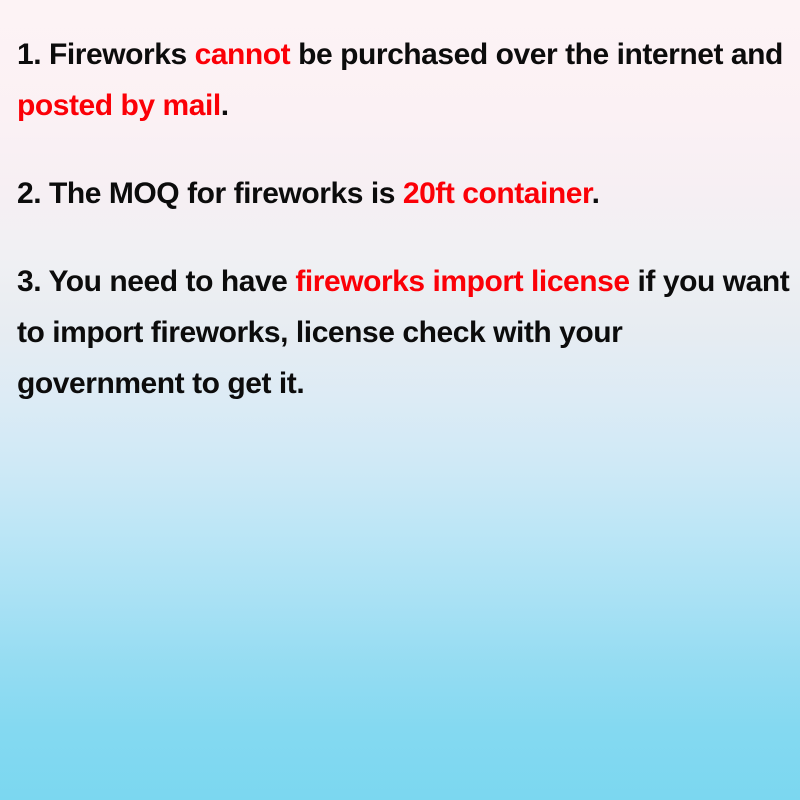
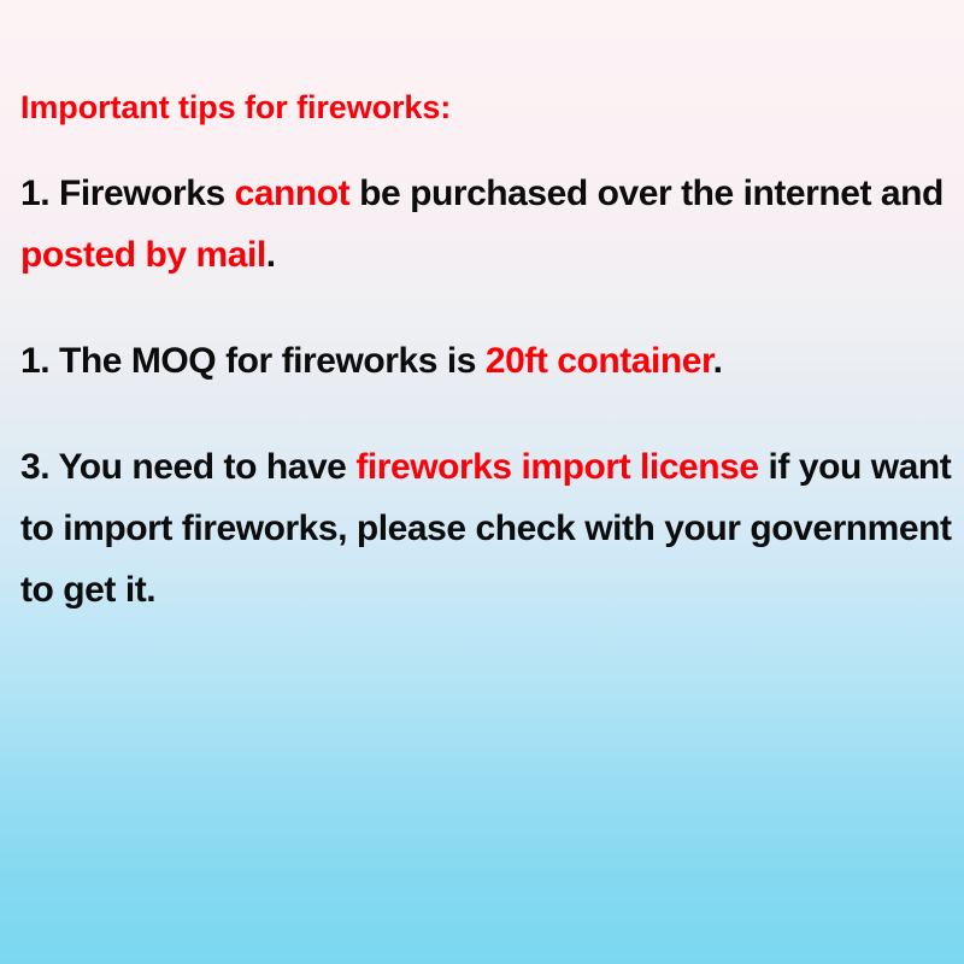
+ Important tips for fireworks:
  1. Fireworks cannot be purchased over the internet and posted by mail.
- 2. The MOQ for fireworks is 20ft container.
+ 1. The MOQ for fireworks is 20ft container.
- 3. You need to have fireworks import license if you want to import fireworks, license check with your government to get it.
+ 3. You need to have fireworks import license if you want to import fireworks, please check with your government to get it.
